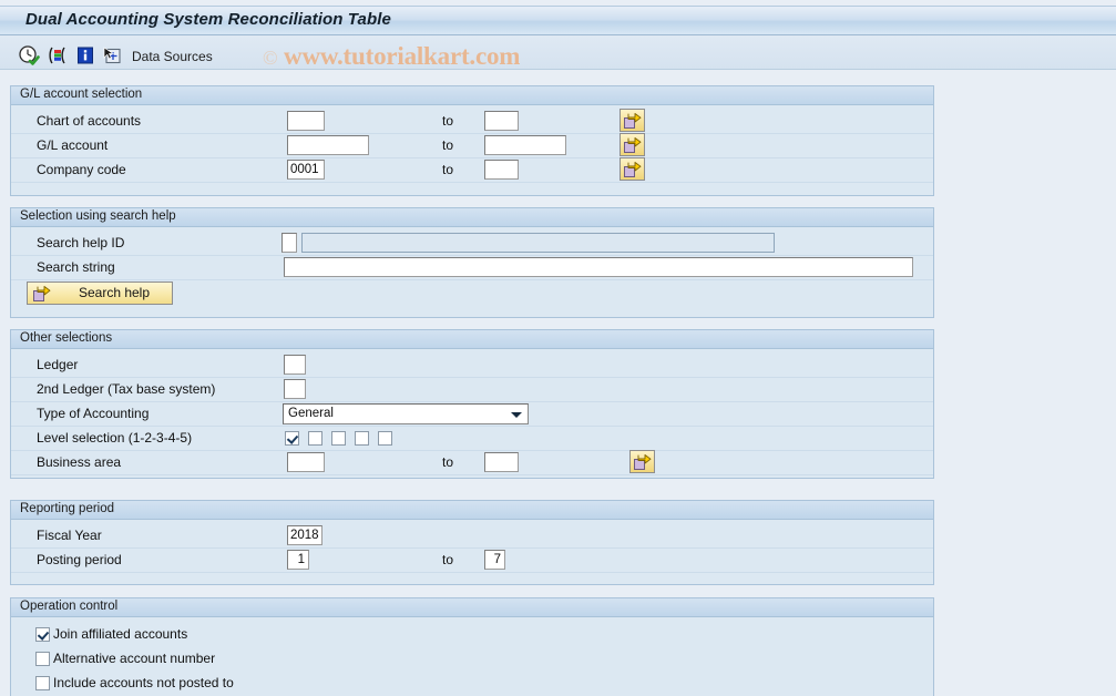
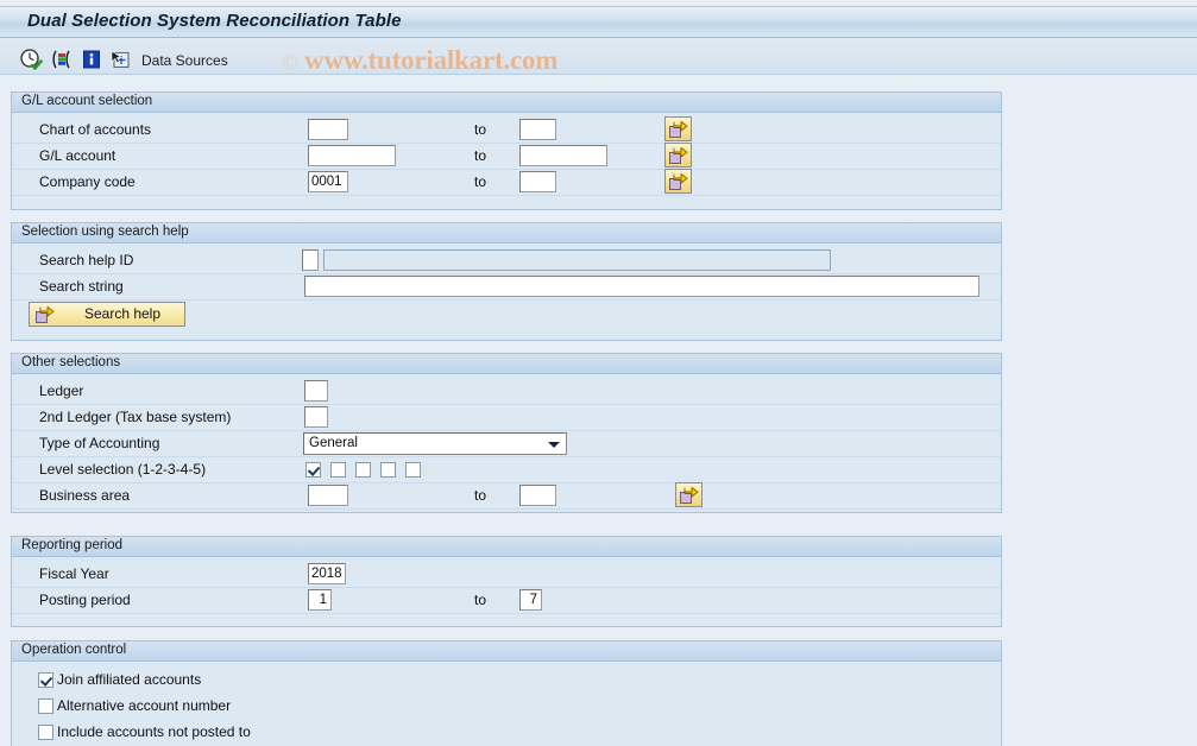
- Dual Accounting System Reconciliation Table
+ Dual Selection System Reconciliation Table
  Data Sources
  © www.tutorialkart.com
  G/L account selection
  Chart of accounts
  to
  G/L account
  to
  Company code
  0001
  to
  Selection using search help
  Search help ID
  Search string
  Search help
  Other selections
  Ledger
  2nd Ledger (Tax base system)
  Type of Accounting
  General
  Level selection (1-2-3-4-5)
  Business area
  to
  Reporting period
  Fiscal Year
  2018
  Posting period
  1
  to
  7
  Operation control
  Join affiliated accounts
  Alternative account number
  Include accounts not posted to
